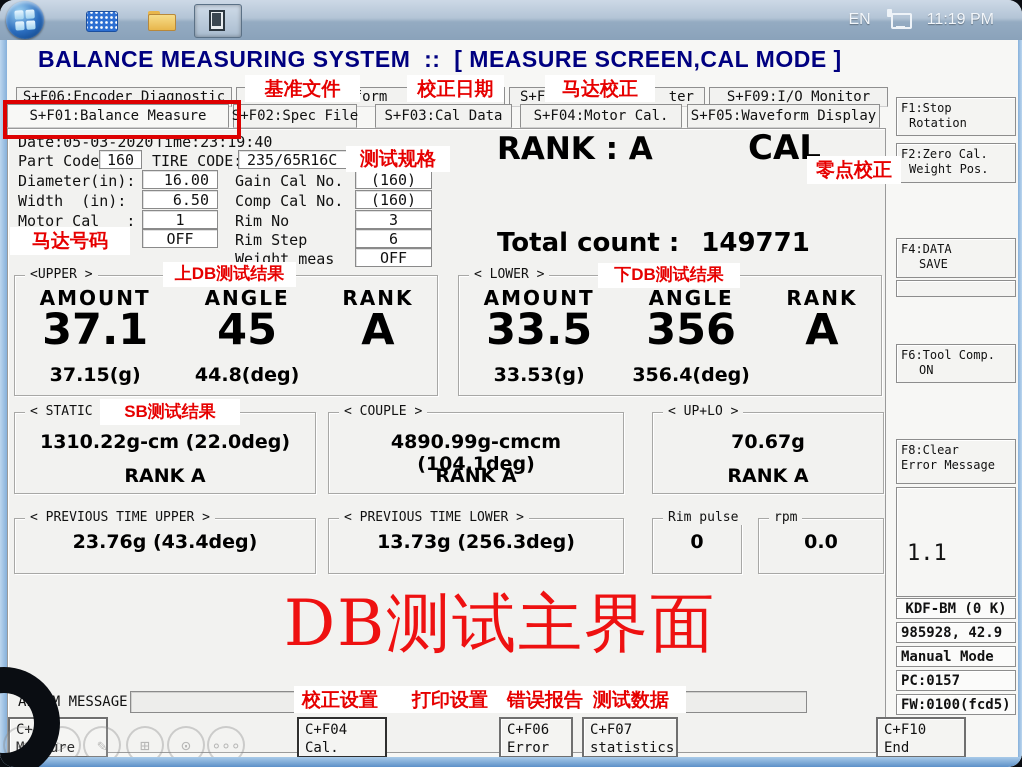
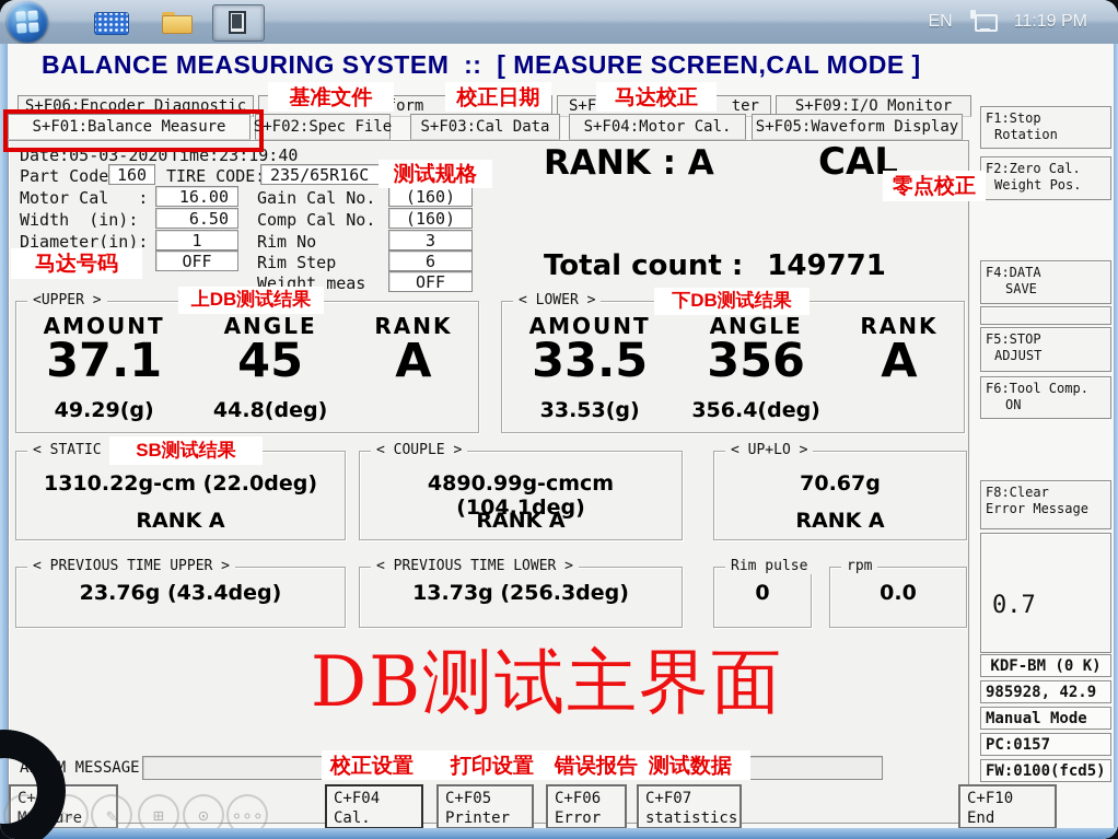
  EN
  11:19 PM
  BALANCE MEASURING SYSTEM :: [ MEASURE SCREEN,CAL MODE ]
  S+F06:Encoder Diagnostic
  orm
  S+F
  ter
  S+F09:I/O Monitor
  S+F01:Balance Measure
  S+F02:Spec File
  S+F03:Cal Data
  S+F04:Motor Cal.
  S+F05:Waveform Display
  Date:05-03-2020
  Time:23:19:40
  Part Code
  160
  TIRE CODE
  235/65R16C
- Diameter(in):
+ Motor Cal :
  16.00
  Gain Cal No.
  (160)
  Width (in):
  6.50
  Comp Cal No.
  (160)
- Motor Cal :
+ Diameter(in):
  1
  Rim No
  3
  OFF
  Rim Step
  6
  Weight meas
  OFF
  RANK : A
  CAL
  Total count : 149771
  <UPPER >
  AMOUNT
  ANGLE
  RANK
  37.1
  45
  A
- 37.15(g)
+ 49.29(g)
  44.8(deg)
  < LOWER >
  AMOUNT
  ANGLE
  RANK
  33.5
  356
  A
  33.53(g)
  356.4(deg)
  < STATIC
  1310.22g-cm (22.0deg)
  RANK A
  < COUPLE >
  4890.99g-cmcm (104.1deg)
  RANK A
  < UP+LO >
  70.67g
  RANK A
  < PREVIOUS TIME UPPER >
  23.76g (43.4deg)
  < PREVIOUS TIME LOWER >
  13.73g (256.3deg)
  Rim pulse
  0
  rpm
  0.0
  ALARM MESSAGE
  C+F01
  Measure
  C+F04
  Cal.
+ C+F05
+ Printer
  C+F06
  Error
  C+F07
  statistics
  C+F10
  End
  ◁
  ▷
  ✎
  ⊞
  ⊙
  ∘∘∘
  F1:Stop
  Rotation
  F2:Zero Cal.
  Weight Pos.
  F4:DATA
  SAVE
+ F5:STOP
+ ADJUST
  F6:Tool Comp.
  ON
  F8:Clear
  Error Message
- 1.1
+ 0.7
  KDF-BM (0 K)
  985928, 42.9
  Manual Mode
  PC:0157
  FW:0100(fcd5)
  基准文件
  校正日期
  马达校正
  测试规格
  零点校正
  马达号码
  上DB测试结果
  下DB测试结果
  SB测试结果
  DB测试主界面
  校正设置
  打印设置
  错误报告
  测试数据
